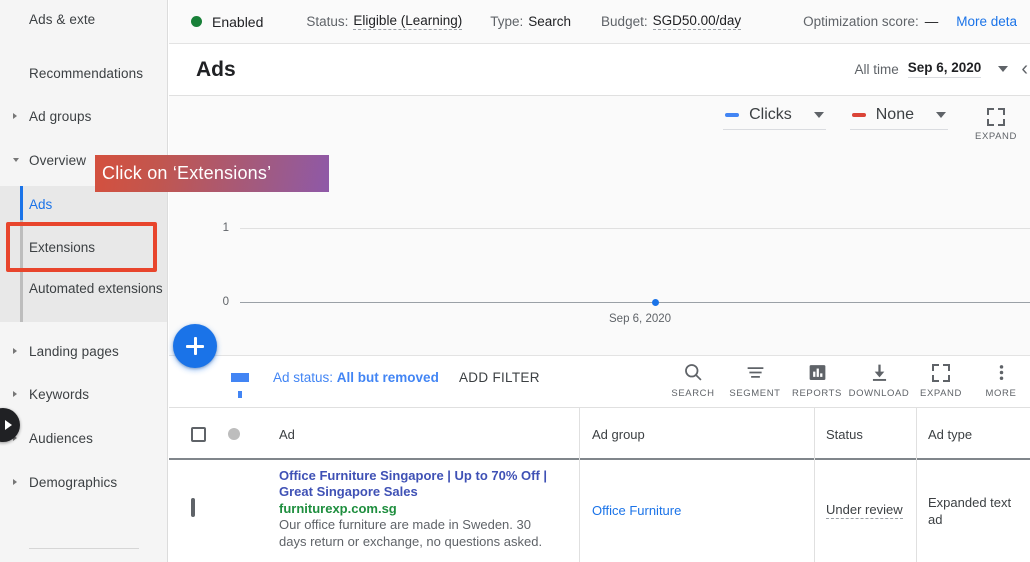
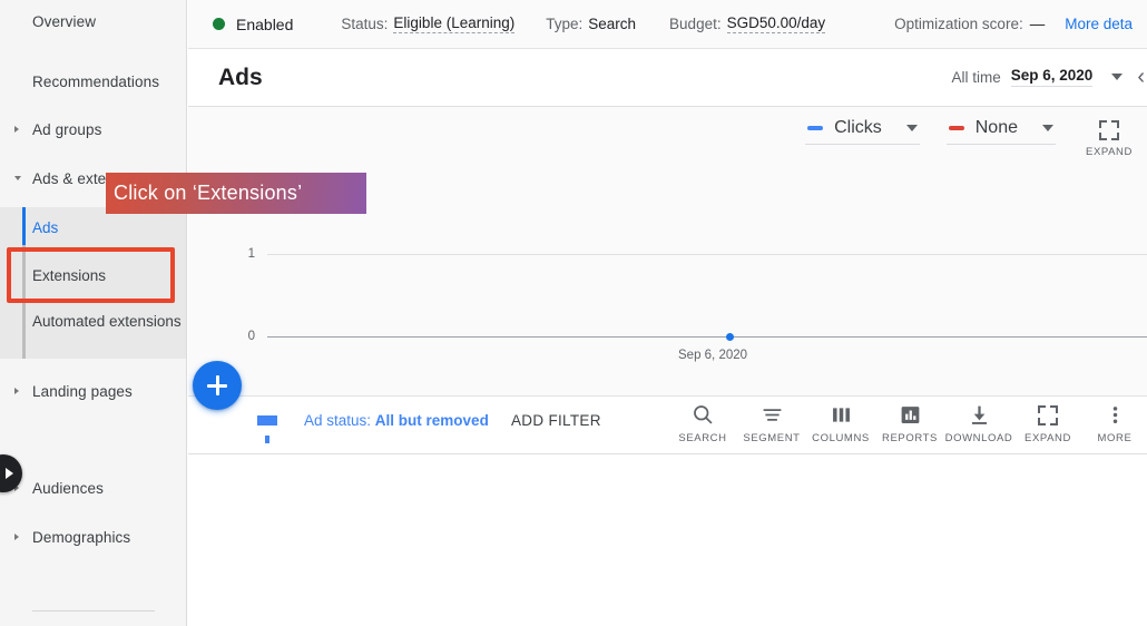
- Ads & exte
+ Overview
  Recommendations
  Ad groups
- Overview
+ Ads & exte
  Ads
  Extensions
  Automated extensions
  Landing pages
- Keywords
  Audiences
  Demographics
  Enabled
  Status:
  Eligible (Learning)
  Type:
  Search
  Budget:
  SGD50.00/day
  Optimization score:
  —
  More deta
  Ads
  All time
  Sep 6, 2020
  ‹
  Clicks
  None
  EXPAND
  1
  0
  Sep 6, 2020
  Ad status: All but removed
  ADD FILTER
  SEARCH
  SEGMENT
+ COLUMNS
  REPORTS
  DOWNLOAD
  EXPAND
  MORE
- Ad
- Ad group
- Status
- Ad type
- Office Furniture Singapore | Up to 70% Off | Great Singapore Sales
- furniturexp.com.sg
- Our office furniture are made in Sweden. 30 days return or exchange, no questions asked.
- Office Furniture
- Under review
- Expanded text ad
  Click on ‘Extensions’
